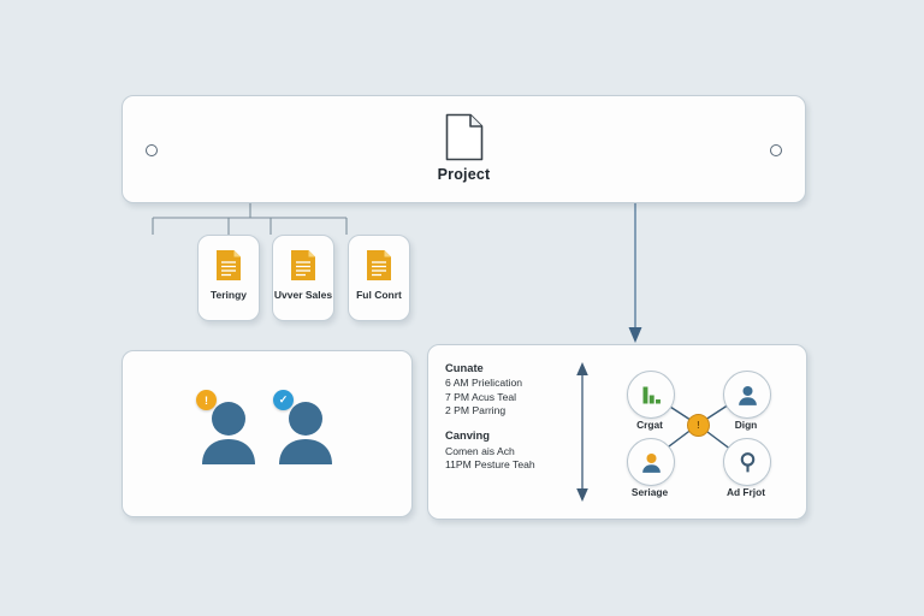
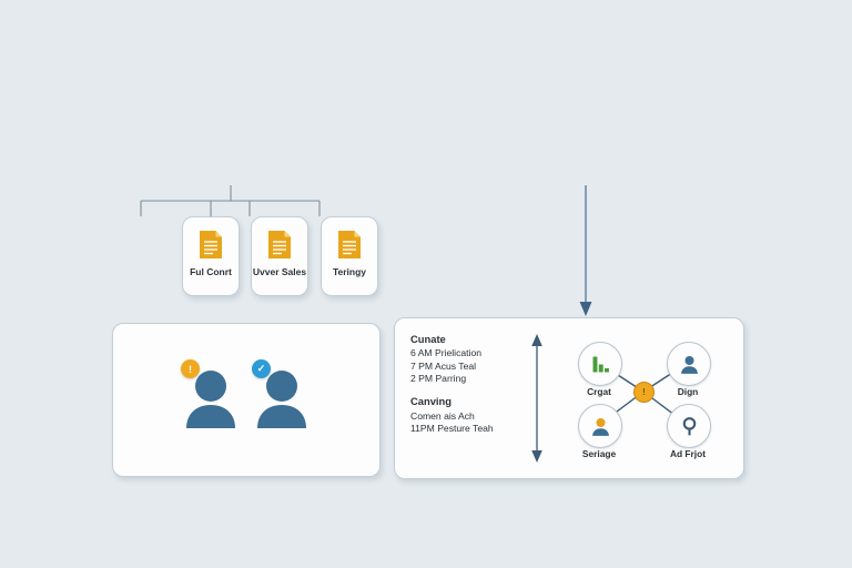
- Project
- Teringy
+ Ful Conrt
  Uvver Sales
- Ful Conrt
+ Teringy
  !
  ✓
  Cunate
  6 AM Prielication
  7 PM Acus Teal
  2 PM Parring
  Canving
  Comen ais Ach
  11PM Pesture Teah
  Crgat
  Dign
  Seriage
  Ad Frjot
  !
